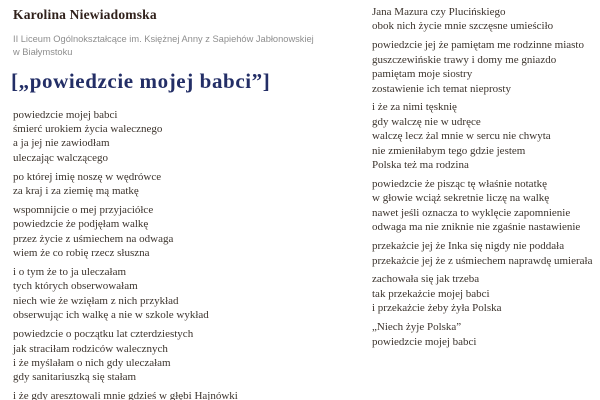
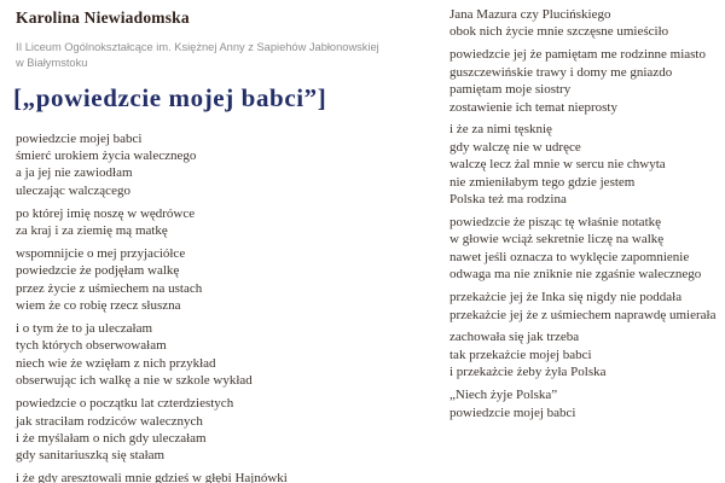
  Karolina Niewiadomska
  II Liceum Ogólnokształcące im. Księżnej Anny z Sapiehów Jabłonowskiej
  w Białymstoku
  [„powiedzcie mojej babci”]
  powiedzcie mojej babci
  śmierć urokiem życia walecznego
  a ja jej nie zawiodłam
  uleczając walczącego
  po której imię noszę w wędrówce
  za kraj i za ziemię mą matkę
  wspomnijcie o mej przyjaciółce
  powiedzcie że podjęłam walkę
- przez życie z uśmiechem na odwaga
+ przez życie z uśmiechem na ustach
  wiem że co robię rzecz słuszna
  i o tym że to ja uleczałam
  tych których obserwowałam
  niech wie że wzięłam z nich przykład
  obserwując ich walkę a nie w szkole wykład
  powiedzcie o początku lat czterdziestych
  jak straciłam rodziców walecznych
  i że myślałam o nich gdy uleczałam
  gdy sanitariuszką się stałam
  i że gdy aresztowali mnie gdzieś w głębi Hajnówki
  Jana Mazura czy Plucińskiego
  obok nich życie mnie szczęsne umieściło
  powiedzcie jej że pamiętam me rodzinne miasto
  guszczewińskie trawy i domy me gniazdo
  pamiętam moje siostry
  zostawienie ich temat nieprosty
  i że za nimi tęsknię
  gdy walczę nie w udręce
  walczę lecz żal mnie w sercu nie chwyta
  nie zmieniłabym tego gdzie jestem
  Polska też ma rodzina
  powiedzcie że pisząc tę właśnie notatkę
  w głowie wciąż sekretnie liczę na walkę
  nawet jeśli oznacza to wyklęcie zapomnienie
- odwaga ma nie zniknie nie zgaśnie nastawienie
+ odwaga ma nie zniknie nie zgaśnie walecznego
  przekażcie jej że Inka się nigdy nie poddała
  przekażcie jej że z uśmiechem naprawdę umierała
  zachowała się jak trzeba
  tak przekażcie mojej babci
  i przekażcie żeby żyła Polska
  „Niech żyje Polska”
  powiedzcie mojej babci
